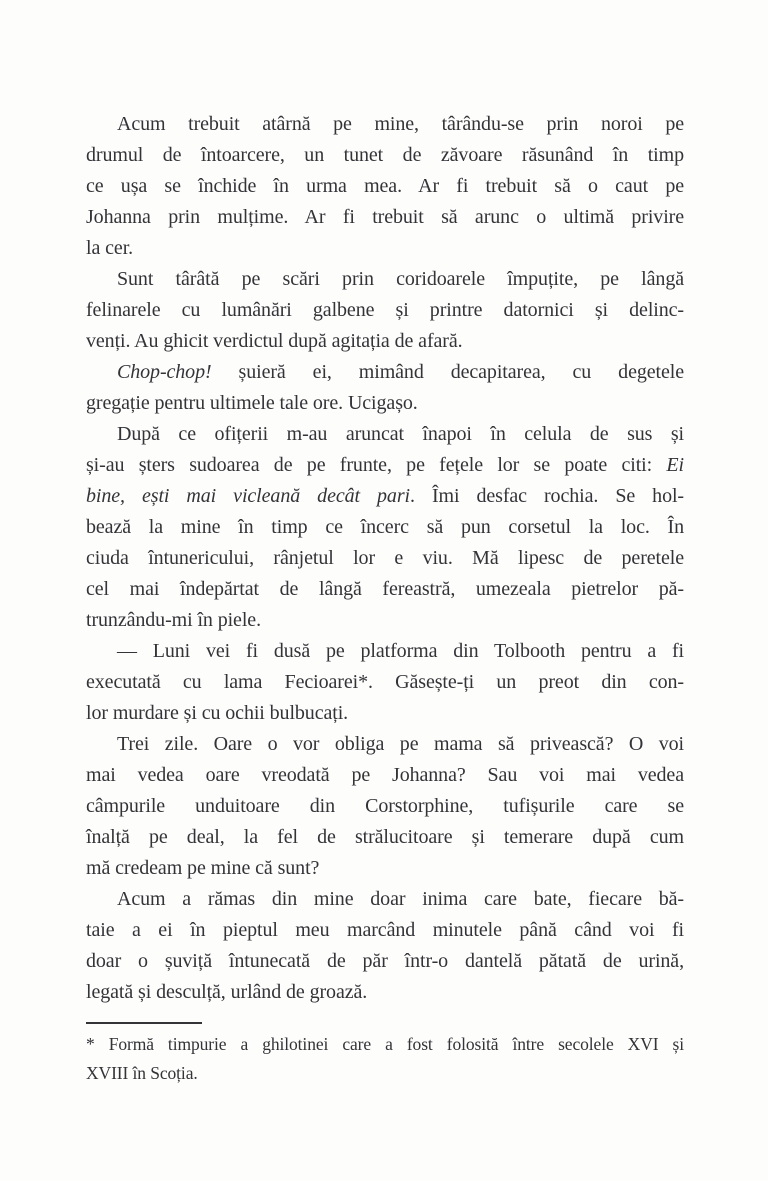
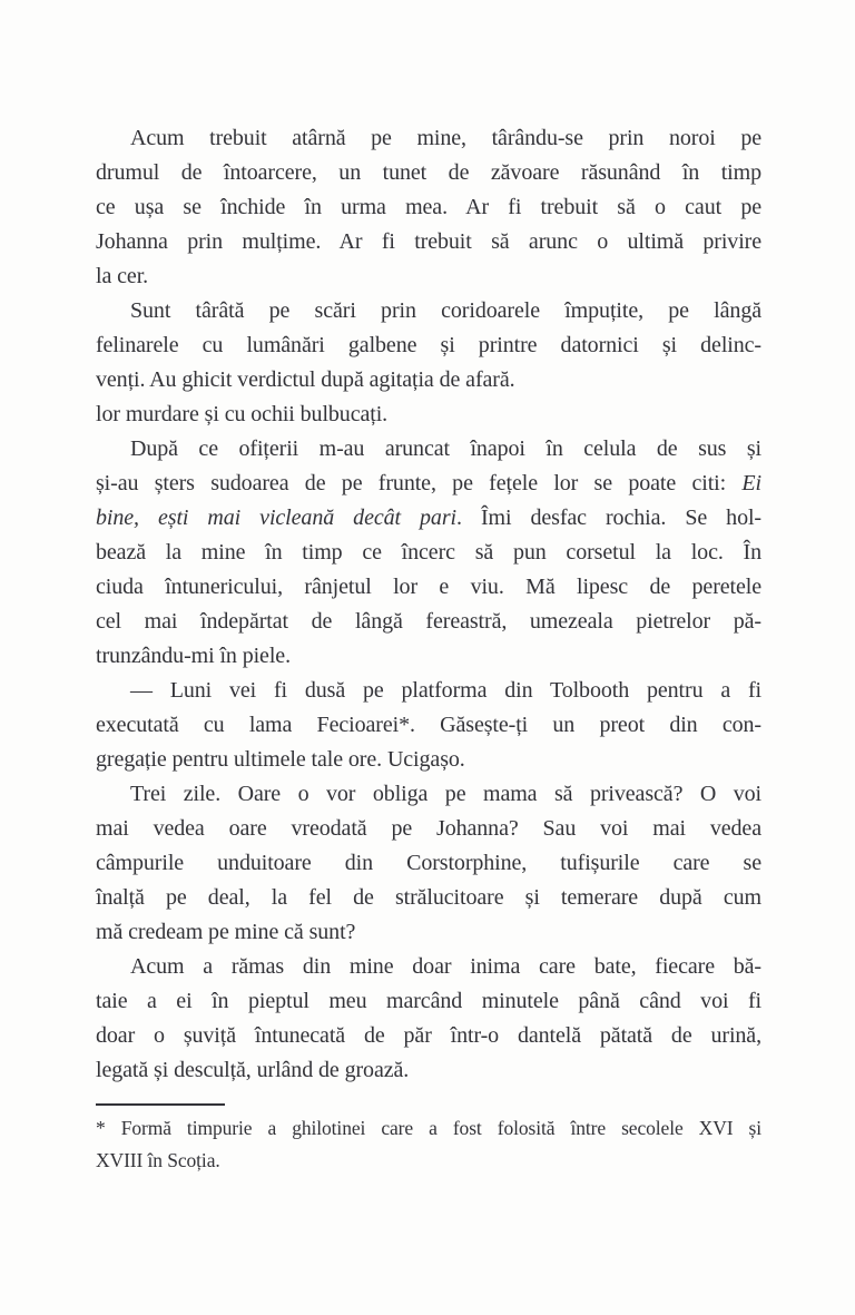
  Acum trebuit atârnă pe mine, târându-se prin noroi pe
  drumul de întoarcere, un tunet de zăvoare răsunând în timp
  ce ușa se închide în urma mea. Ar fi trebuit să o caut pe
  Johanna prin mulțime. Ar fi trebuit să arunc o ultimă privire
  la cer.
  Sunt târâtă pe scări prin coridoarele împuțite, pe lângă
  felinarele cu lumânări galbene și printre datornici și delinc-
  venți. Au ghicit verdictul după agitația de afară.
- Chop-chop! șuieră ei, mimând decapitarea, cu degetele
- gregație pentru ultimele tale ore. Ucigașo.
+ lor murdare și cu ochii bulbucați.
  După ce ofițerii m-au aruncat înapoi în celula de sus și
  și-au șters sudoarea de pe frunte, pe fețele lor se poate citi: Ei
  bine, ești mai vicleană decât pari. Îmi desfac rochia. Se hol-
  bează la mine în timp ce încerc să pun corsetul la loc. În
  ciuda întunericului, rânjetul lor e viu. Mă lipesc de peretele
  cel mai îndepărtat de lângă fereastră, umezeala pietrelor pă-
  trunzându-mi în piele.
  — Luni vei fi dusă pe platforma din Tolbooth pentru a fi
  executată cu lama Fecioarei*. Găsește-ți un preot din con-
- lor murdare și cu ochii bulbucați.
+ gregație pentru ultimele tale ore. Ucigașo.
  Trei zile. Oare o vor obliga pe mama să privească? O voi
  mai vedea oare vreodată pe Johanna? Sau voi mai vedea
  câmpurile unduitoare din Corstorphine, tufișurile care se
  înalță pe deal, la fel de strălucitoare și temerare după cum
  mă credeam pe mine că sunt?
  Acum a rămas din mine doar inima care bate, fiecare bă-
  taie a ei în pieptul meu marcând minutele până când voi fi
  doar o șuviță întunecată de păr într-o dantelă pătată de urină,
  legată și desculță, urlând de groază.
  * Formă timpurie a ghilotinei care a fost folosită între secolele XVI și
  XVIII în Scoția.
